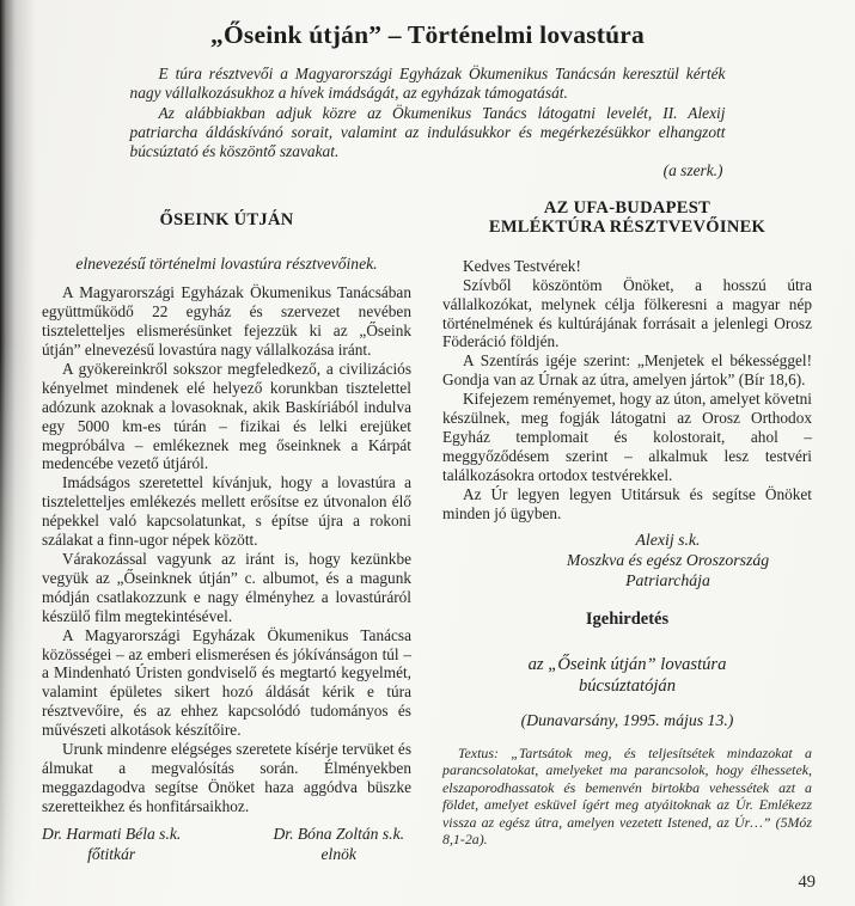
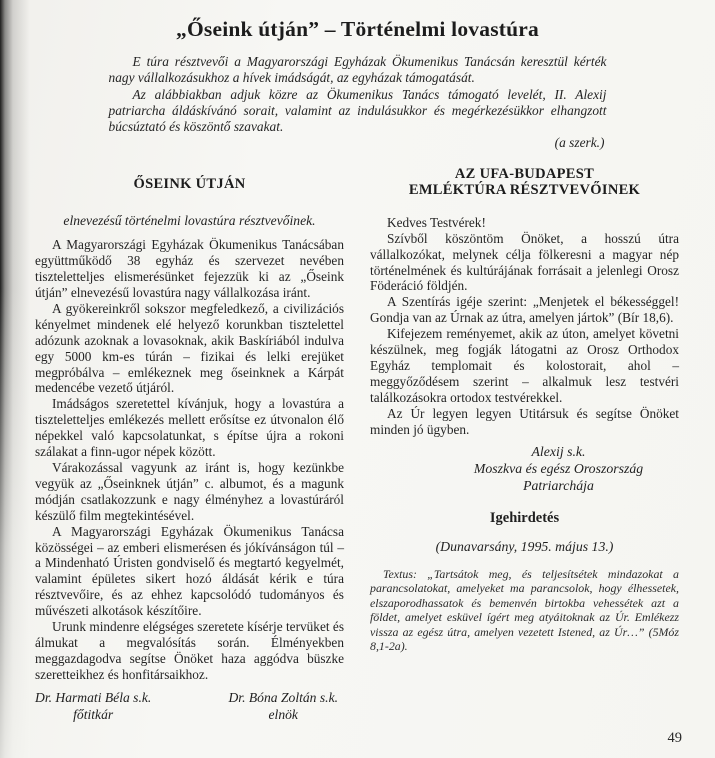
  „Őseink útján” – Történelmi lovastúra
  E túra résztvevői a Magyarországi Egyházak Ökumenikus Tanácsán keresztül kérték nagy vállalkozásukhoz a hívek imádságát, az egyházak támogatását.
- Az alábbiakban adjuk közre az Ökumenikus Tanács látogatni levelét, II. Alexij patriarcha áldáskívánó sorait, valamint az indulásukkor és megérkezésükkor elhangzott búcsúztató és köszöntő szavakat.
+ Az alábbiakban adjuk közre az Ökumenikus Tanács támogató levelét, II. Alexij patriarcha áldáskívánó sorait, valamint az indulásukkor és megérkezésükkor elhangzott búcsúztató és köszöntő szavakat.
  (a szerk.)
  ŐSEINK ÚTJÁN
  elnevezésű történelmi lovastúra résztvevőinek.
- A Magyarországi Egyházak Ökumenikus Tanácsában együttműködő 22 egyház és szervezet nevében tiszteletteljes elismerésünket fejezzük ki az „Őseink útján” elnevezésű lovastúra nagy vállalkozása iránt.
+ A Magyarországi Egyházak Ökumenikus Tanácsában együttműködő 38 egyház és szervezet nevében tiszteletteljes elismerésünket fejezzük ki az „Őseink útján” elnevezésű lovastúra nagy vállalkozása iránt.
  A gyökereinkről sokszor megfeledkező, a civilizációs kényelmet mindenek elé helyező korunkban tisztelettel adózunk azoknak a lovasoknak, akik Baskíriából indulva egy 5000 km-es túrán – fizikai és lelki erejüket megpróbálva – emlékeznek meg őseinknek a Kárpát medencébe vezető útjáról.
  Imádságos szeretettel kívánjuk, hogy a lovastúra a tiszteletteljes emlékezés mellett erősítse ez útvonalon élő népekkel való kapcsolatunkat, s építse újra a rokoni szálakat a finn-ugor népek között.
  Várakozással vagyunk az iránt is, hogy kezünkbe vegyük az „Őseinknek útján” c. albumot, és a magunk módján csatlakozzunk e nagy élményhez a lovastúráról készülő film megtekintésével.
  A Magyarországi Egyházak Ökumenikus Tanácsa közösségei – az emberi elismerésen és jókívánságon túl – a Mindenható Úristen gondviselő és megtartó kegyelmét, valamint épületes sikert hozó áldását kérik e túra résztvevőire, és az ehhez kapcsolódó tudományos és művészeti alkotások készítőire.
  Urunk mindenre elégséges szeretete kísérje tervüket és álmukat a megvalósítás során. Élményekben meggazdagodva segítse Önöket haza aggódva büszke szeretteikhez és honfitársaikhoz.
  Dr. Harmati Béla s.k.
  főtitkár
  Dr. Bóna Zoltán s.k.
  elnök
  AZ UFA-BUDAPEST
  EMLÉKTÚRA RÉSZTVEVŐINEK
  Kedves Testvérek!
  Szívből köszöntöm Önöket, a hosszú útra vállalkozókat, melynek célja fölkeresni a magyar nép történelmének és kultúrájának forrásait a jelenlegi Orosz Föderáció földjén.
  A Szentírás igéje szerint: „Menjetek el békességgel! Gondja van az Úrnak az útra, amelyen jártok” (Bír 18,6).
- Kifejezem reményemet, hogy az úton, amelyet követni készülnek, meg fogják látogatni az Orosz Orthodox Egyház templomait és kolostorait, ahol – meggyőződésem szerint – alkalmuk lesz testvéri találkozásokra ortodox testvérekkel.
+ Kifejezem reményemet, akik az úton, amelyet követni készülnek, meg fogják látogatni az Orosz Orthodox Egyház templomait és kolostorait, ahol – meggyőződésem szerint – alkalmuk lesz testvéri találkozásokra ortodox testvérekkel.
  Az Úr legyen legyen Utitársuk és segítse Önöket minden jó ügyben.
  Alexij s.k.
  Moszkva és egész Oroszország
  Patriarchája
  Igehirdetés
- az „Őseink útján” lovastúra
- búcsúztatóján
  (Dunavarsány, 1995. május 13.)
  Textus: „Tartsátok meg, és teljesítsétek mindazokat a parancsolatokat, amelyeket ma parancsolok, hogy élhessetek, elszaporodhassatok és bemenvén birtokba vehessétek azt a földet, amelyet esküvel ígért meg atyáitoknak az Úr. Emlékezz vissza az egész útra, amelyen vezetett Istened, az Úr…” (5Móz 8,1-2a).
  49
